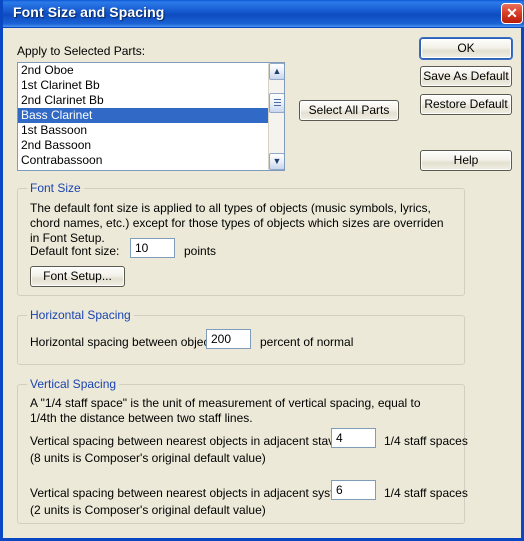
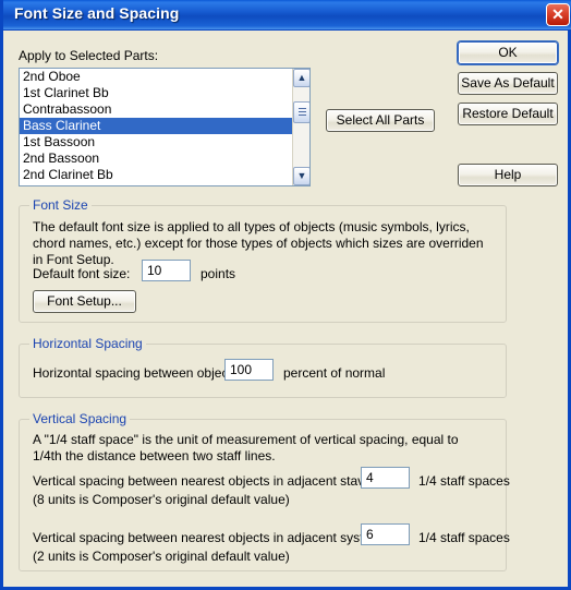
  Font Size and Spacing
  ✕
  Apply to Selected Parts:
  2nd Oboe
  1st Clarinet Bb
- 2nd Clarinet Bb
+ Contrabassoon
  Bass Clarinet
  1st Bassoon
  2nd Bassoon
- Contrabassoon
+ 2nd Clarinet Bb
  ▲
  ▼
  Select All Parts
  OK
  Save As Default
  Restore Default
  Help
  Font Size
  The default font size is applied to all types of objects (music symbols, lyrics, chord names, etc.) except for those types of objects which sizes are overriden in Font Setup.
  Default font size:
  10
  points
  Font Setup...
  Horizontal Spacing
  Horizontal spacing between obje
- 200
+ 100
  percent of normal
  Vertical Spacing
  A "1/4 staff space" is the unit of measurement of vertical spacing, equal to 1/4th the distance between two staff lines.
  Vertical spacing between nearest objects in adjacent sta
  4
  1/4 staff spaces
  (8 units is Composer's original default value)
  Vertical spacing between nearest objects in adjacent sys
  6
  1/4 staff spaces
  (2 units is Composer's original default value)
